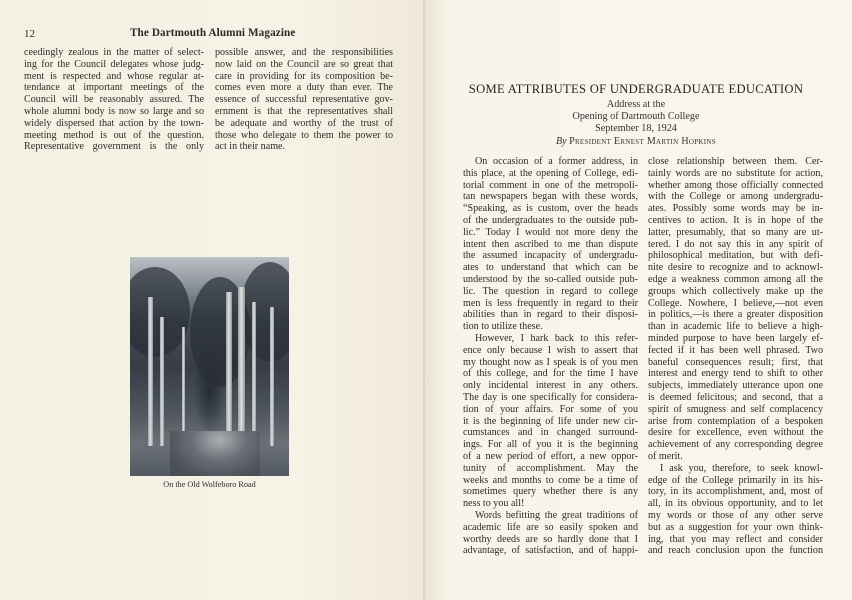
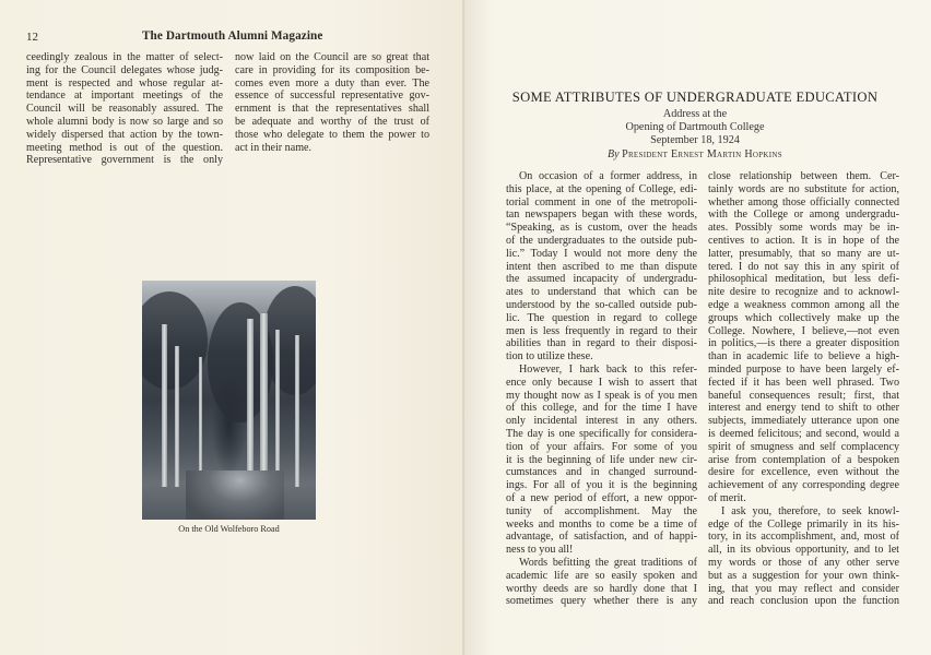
  12
  The Dartmouth Alumni Magazine
  ceedingly zealous in the matter of select-
  ing for the Council delegates whose judg-
  ment is respected and whose regular at-
  tendance at important meetings of the
  Council will be reasonably assured. The
  whole alumni body is now so large and so
  widely dispersed that action by the town-
  meeting method is out of the question.
  Representative government is the only
- possible answer, and the responsibilities
  now laid on the Council are so great that
  care in providing for its composition be-
  comes even more a duty than ever. The
  essence of successful representative gov-
  ernment is that the representatives shall
  be adequate and worthy of the trust of
  those who delegate to them the power to
  act in their name.
  On the Old Wolfeboro Road
  SOME ATTRIBUTES OF UNDERGRADUATE EDUCATION
  Address at the
  Opening of Dartmouth College
  September 18, 1924
  By President Ernest Martin Hopkins
  On occasion of a former address, in
  this place, at the opening of College, edi-
  torial comment in one of the metropoli-
  tan newspapers began with these words,
  “Speaking, as is custom, over the heads
  of the undergraduates to the outside pub-
  lic.” Today I would not more deny the
  intent then ascribed to me than dispute
  the assumed incapacity of undergradu-
  ates to understand that which can be
  understood by the so-called outside pub-
  lic. The question in regard to college
  men is less frequently in regard to their
  abilities than in regard to their disposi-
  tion to utilize these.
  However, I hark back to this refer-
  ence only because I wish to assert that
  my thought now as I speak is of you men
  of this college, and for the time I have
  only incidental interest in any others.
  The day is one specifically for considera-
  tion of your affairs. For some of you
  it is the beginning of life under new cir-
  cumstances and in changed surround-
  ings. For all of you it is the beginning
  of a new period of effort, a new oppor-
  tunity of accomplishment. May the
  weeks and months to come be a time of
- sometimes query whether there is any
+ advantage, of satisfaction, and of happi-
  ness to you all!
  Words befitting the great traditions of
  academic life are so easily spoken and
  worthy deeds are so hardly done that I
- advantage, of satisfaction, and of happi-
+ sometimes query whether there is any
  close relationship between them. Cer-
  tainly words are no substitute for action,
  whether among those officially connected
  with the College or among undergradu-
  ates. Possibly some words may be in-
  centives to action. It is in hope of the
  latter, presumably, that so many are ut-
  tered. I do not say this in any spirit of
- philosophical meditation, but with defi-
+ philosophical meditation, but less defi-
  nite desire to recognize and to acknowl-
  edge a weakness common among all the
  groups which collectively make up the
  College. Nowhere, I believe,—not even
  in politics,—is there a greater disposition
  than in academic life to believe a high-
  minded purpose to have been largely ef-
  fected if it has been well phrased. Two
  baneful consequences result; first, that
  interest and energy tend to shift to other
  subjects, immediately utterance upon one
- is deemed felicitous; and second, that a
+ is deemed felicitous; and second, would a
  spirit of smugness and self complacency
  arise from contemplation of a bespoken
  desire for excellence, even without the
  achievement of any corresponding degree
  of merit.
  I ask you, therefore, to seek knowl-
  edge of the College primarily in its his-
  tory, in its accomplishment, and, most of
  all, in its obvious opportunity, and to let
  my words or those of any other serve
  but as a suggestion for your own think-
  ing, that you may reflect and consider
  and reach conclusion upon the function
